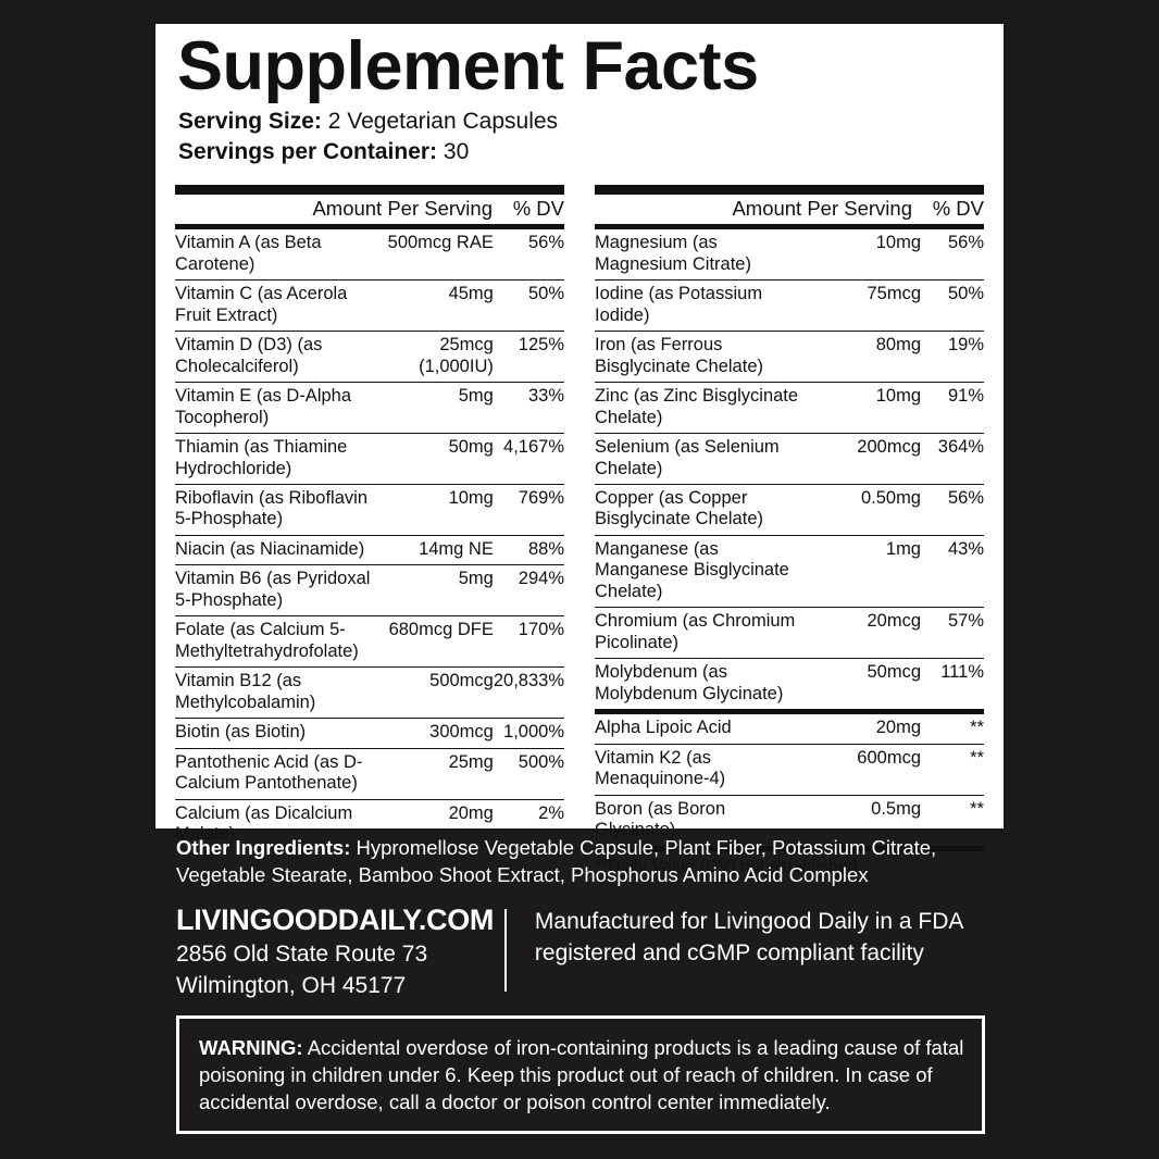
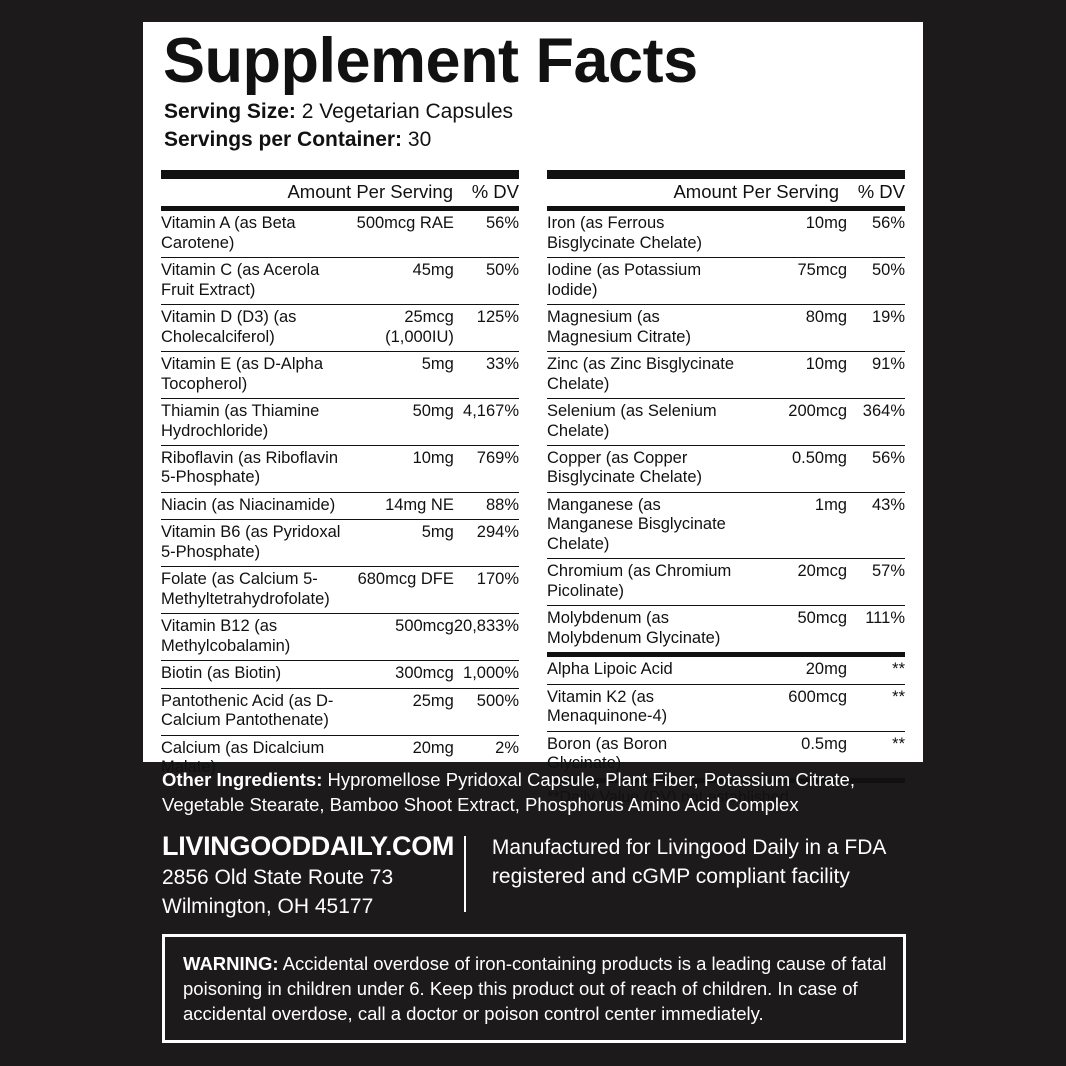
  Supplement Facts
  Serving Size: 2 Vegetarian Capsules
  Servings per Container: 30
  Amount Per Serving
  % DV
  Vitamin A (as Beta Carotene)	500mcg RAE	56%
  Vitamin C (as Acerola Fruit Extract)	45mg	50%
  Vitamin D (D3) (as Cholecalciferol)	25mcg (1,000IU)	125%
  Vitamin E (as D-Alpha Tocopherol)	5mg	33%
  Thiamin (as Thiamine Hydrochloride)	50mg	4,167%
  Riboflavin (as Riboflavin 5-Phosphate)	10mg	769%
  Niacin (as Niacinamide)	14mg NE	88%
  Vitamin B6 (as Pyridoxal 5-Phosphate)	5mg	294%
  Folate (as Calcium 5-Methyltetrahydrofolate)	680mcg DFE	170%
  Vitamin B12 (as Methylcobalamin)	500mcg	20,833%
  Biotin (as Biotin)	300mcg	1,000%
  Pantothenic Acid (as D-Calcium Pantothenate)	25mg	500%
  Calcium (as Dicalcium Malate)	20mg	2%
  Amount Per Serving
  % DV
- Magnesium (as Magnesium Citrate)	10mg	56%
+ Iron (as Ferrous Bisglycinate Chelate)	10mg	56%
  Iodine (as Potassium Iodide)	75mcg	50%
- Iron (as Ferrous Bisglycinate Chelate)	80mg	19%
+ Magnesium (as Magnesium Citrate)	80mg	19%
  Zinc (as Zinc Bisglycinate Chelate)	10mg	91%
  Selenium (as Selenium Chelate)	200mcg	364%
  Copper (as Copper Bisglycinate Chelate)	0.50mg	56%
  Manganese (as Manganese Bisglycinate Chelate)	1mg	43%
  Chromium (as Chromium Picolinate)	20mcg	57%
  Molybdenum (as Molybdenum Glycinate)	50mcg	111%
  Alpha Lipoic Acid	20mg	**
  Vitamin K2 (as Menaquinone-4)	600mcg	**
  Boron (as Boron Glycinate)	0.5mg	**
  **Daily Value (DV) not established.
- Other Ingredients: Hypromellose Vegetable Capsule, Plant Fiber, Potassium Citrate, Vegetable Stearate, Bamboo Shoot Extract, Phosphorus Amino Acid Complex
+ Other Ingredients: Hypromellose Pyridoxal Capsule, Plant Fiber, Potassium Citrate, Vegetable Stearate, Bamboo Shoot Extract, Phosphorus Amino Acid Complex
  LIVINGOODDAILY.COM
  2856 Old State Route 73
  Wilmington, OH 45177
  Manufactured for Livingood Daily in a FDA registered and cGMP compliant facility
  WARNING: Accidental overdose of iron-containing products is a leading cause of fatal poisoning in children under 6. Keep this product out of reach of children. In case of accidental overdose, call a doctor or poison control center immediately.
